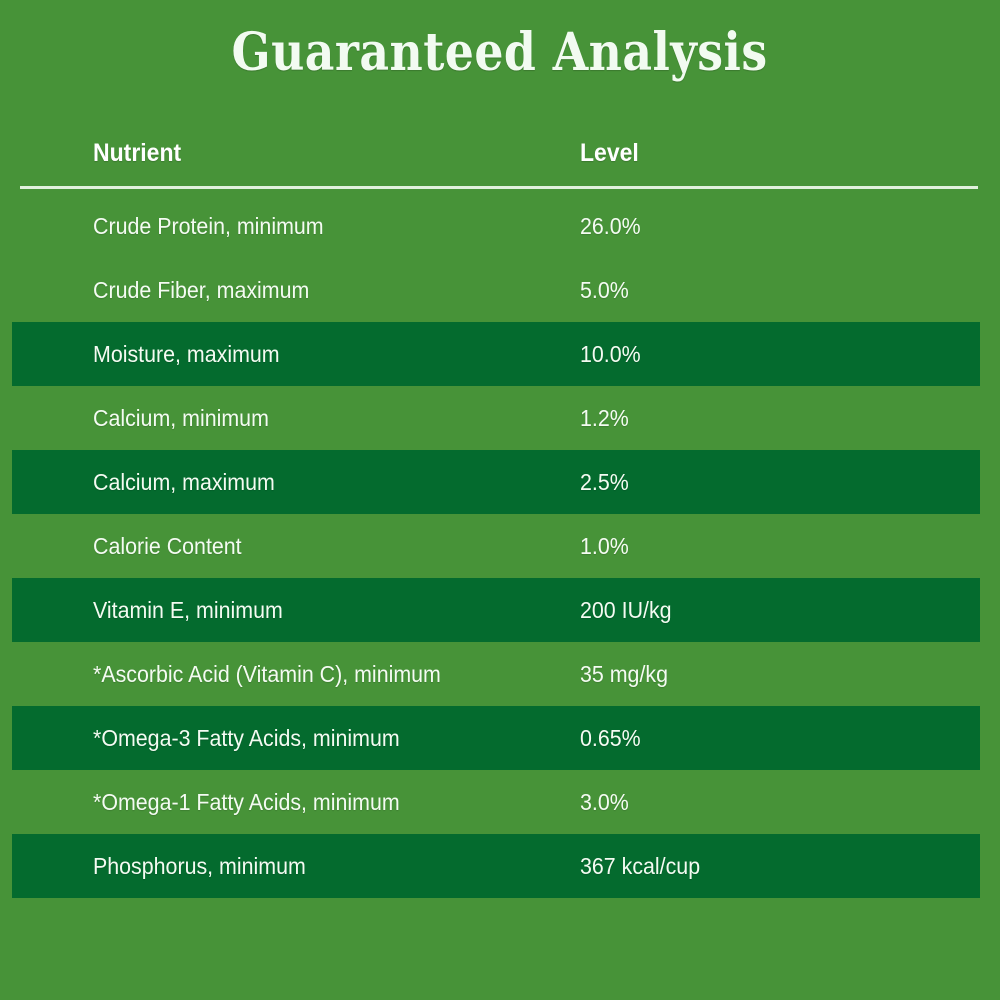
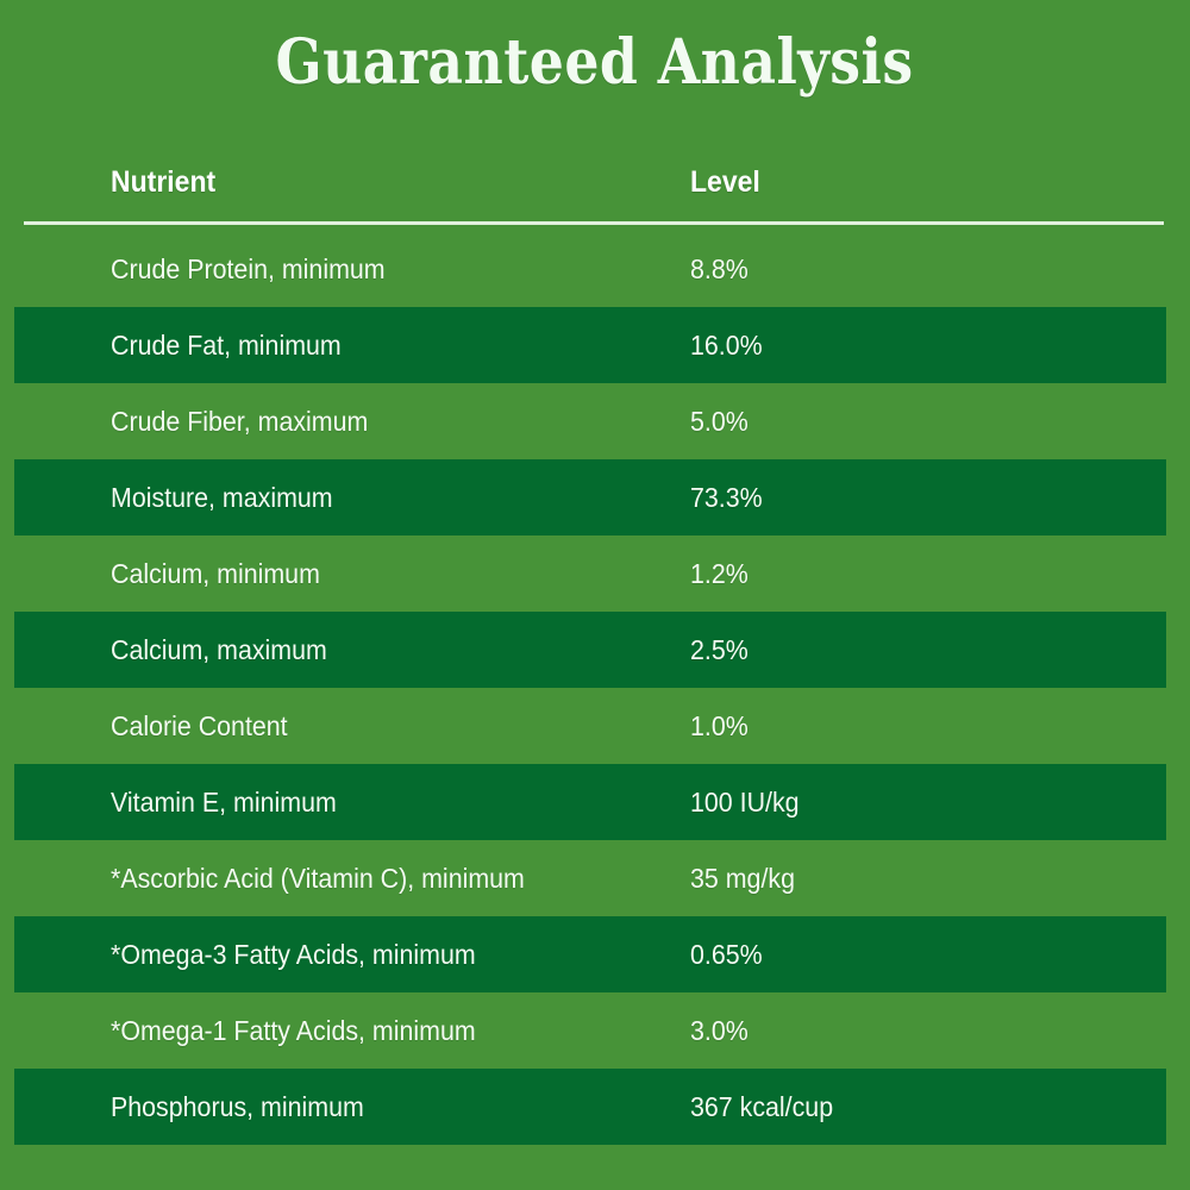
  Guaranteed Analysis
  Nutrient
  Level
  Crude Protein, minimum
- 26.0%
+ 8.8%
+ Crude Fat, minimum
+ 16.0%
  Crude Fiber, maximum
  5.0%
  Moisture, maximum
- 10.0%
+ 73.3%
  Calcium, minimum
  1.2%
  Calcium, maximum
  2.5%
  Calorie Content
  1.0%
  Vitamin E, minimum
- 200 IU/kg
+ 100 IU/kg
  *Ascorbic Acid (Vitamin C), minimum
  35 mg/kg
  *Omega-3 Fatty Acids, minimum
  0.65%
  *Omega-1 Fatty Acids, minimum
  3.0%
  Phosphorus, minimum
  367 kcal/cup
